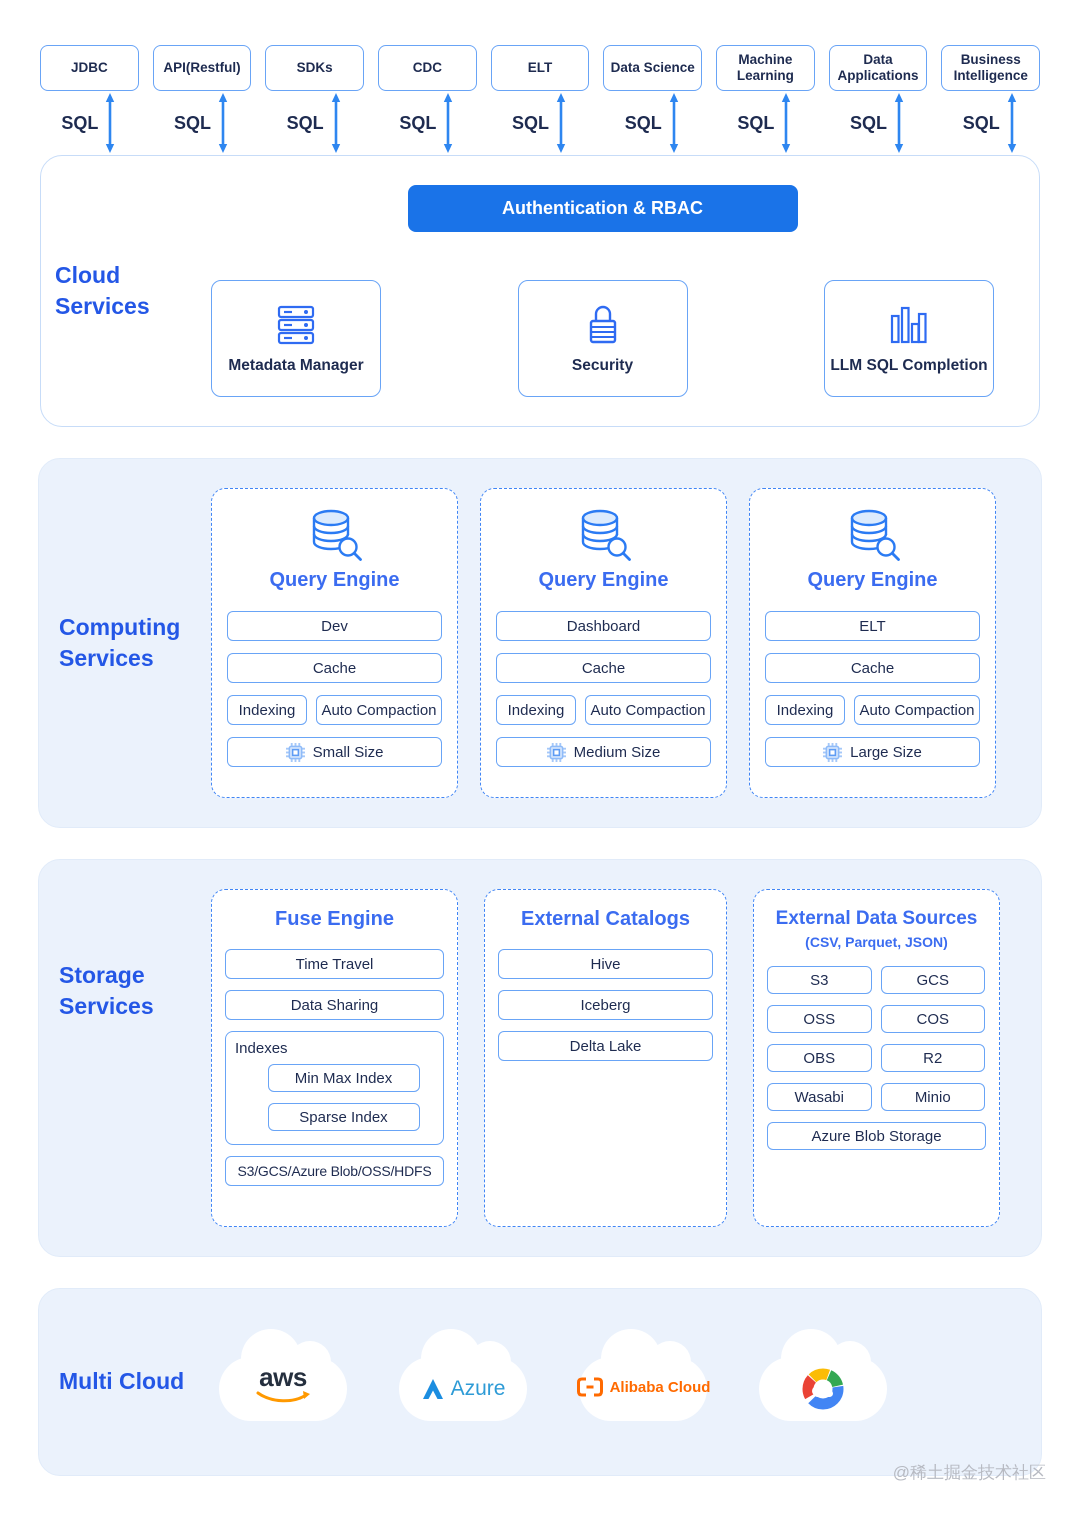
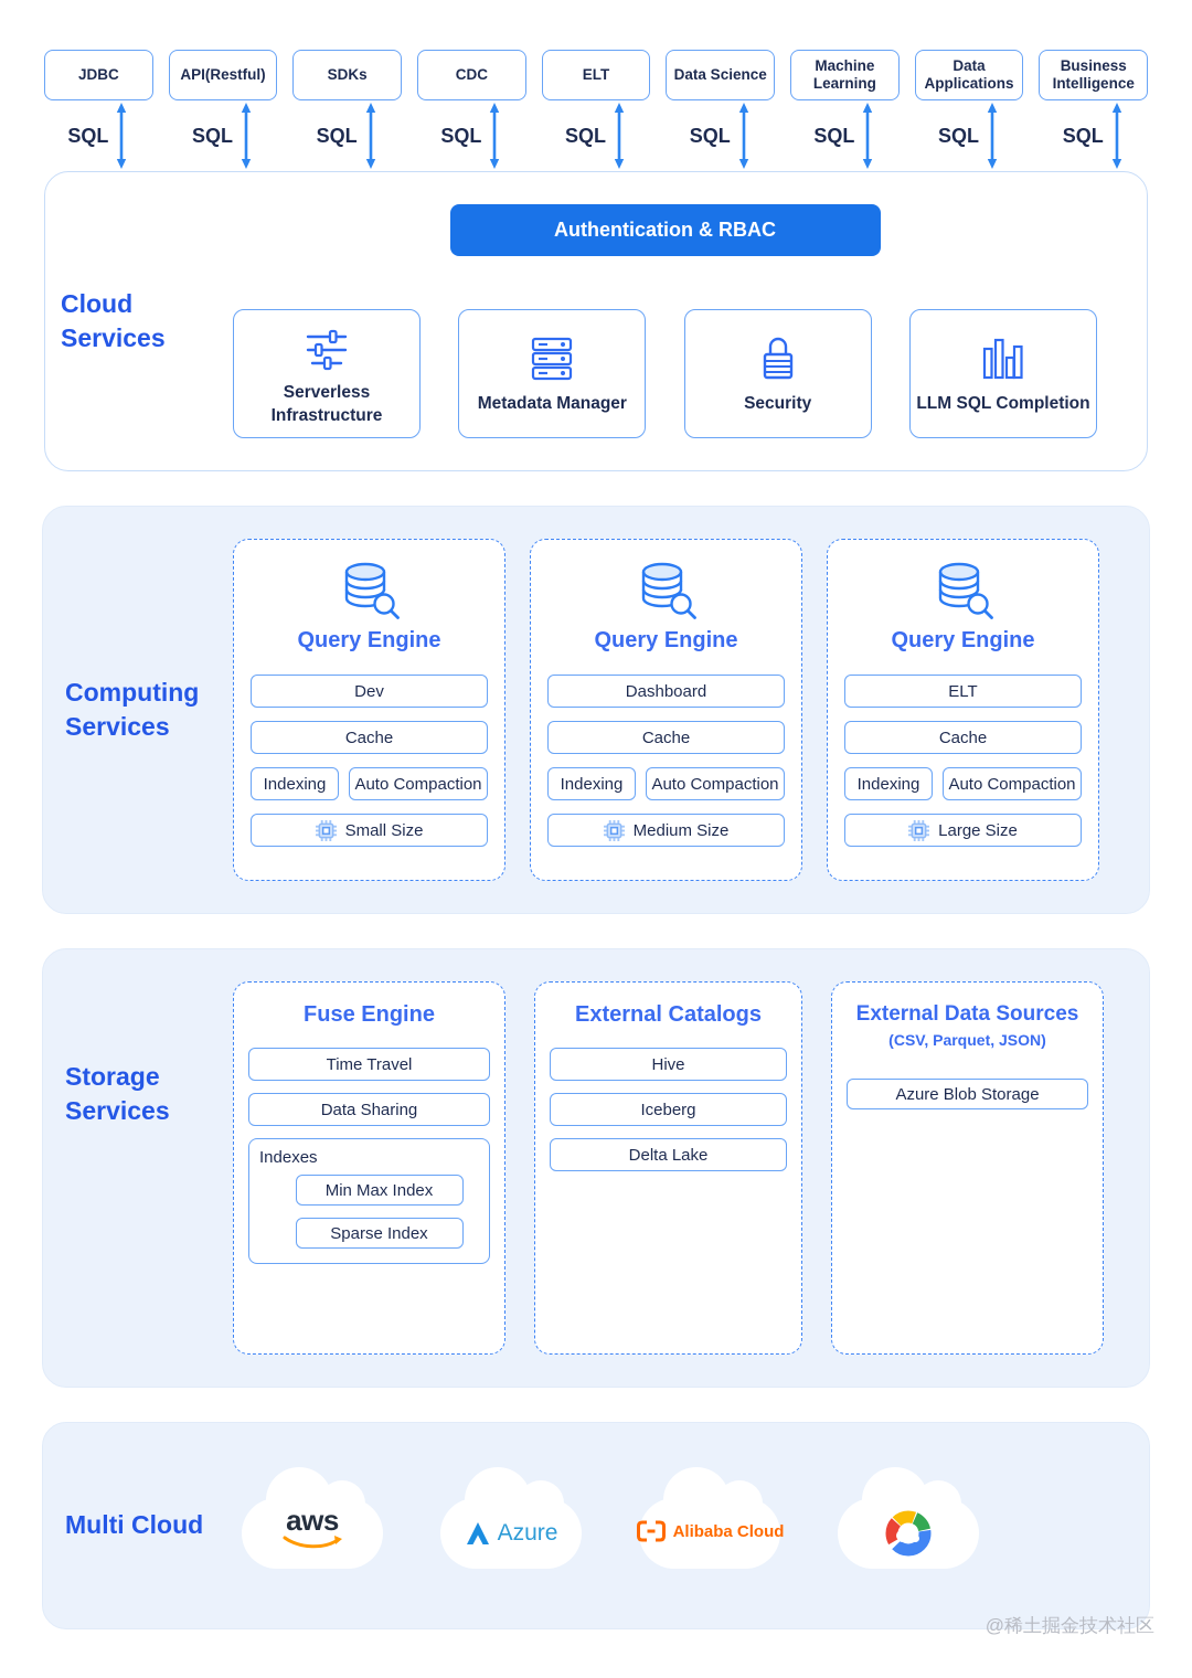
  JDBC
  SQL
  API(Restful)
  SQL
  SDKs
  SQL
  CDC
  SQL
  ELT
  SQL
  Data Science
  SQL
  Machine Learning
  SQL
  Data Applications
  SQL
  Business Intelligence
  SQL
  Cloud Services
  Authentication & RBAC
+ Serverless Infrastructure
  Metadata Manager
  Security
  LLM SQL Completion
  Computing Services
  Query Engine
  Dev
  Cache
  Indexing
  Auto Compaction
  Small Size
  Query Engine
  Dashboard
  Cache
  Indexing
  Auto Compaction
  Medium Size
  Query Engine
  ELT
  Cache
  Indexing
  Auto Compaction
  Large Size
  Storage Services
  Fuse Engine
  Time Travel
  Data Sharing
  Indexes
  Min Max Index
  Sparse Index
- S3/GCS/Azure Blob/OSS/HDFS
  External Catalogs
  Hive
  Iceberg
  Delta Lake
  External Data Sources
  (CSV, Parquet, JSON)
- S3
- GCS
- OSS
- COS
- OBS
- R2
- Wasabi
- Minio
  Azure Blob Storage
  Multi Cloud
  aws
  Azure
  Alibaba Cloud
  @稀土掘金技术社区
